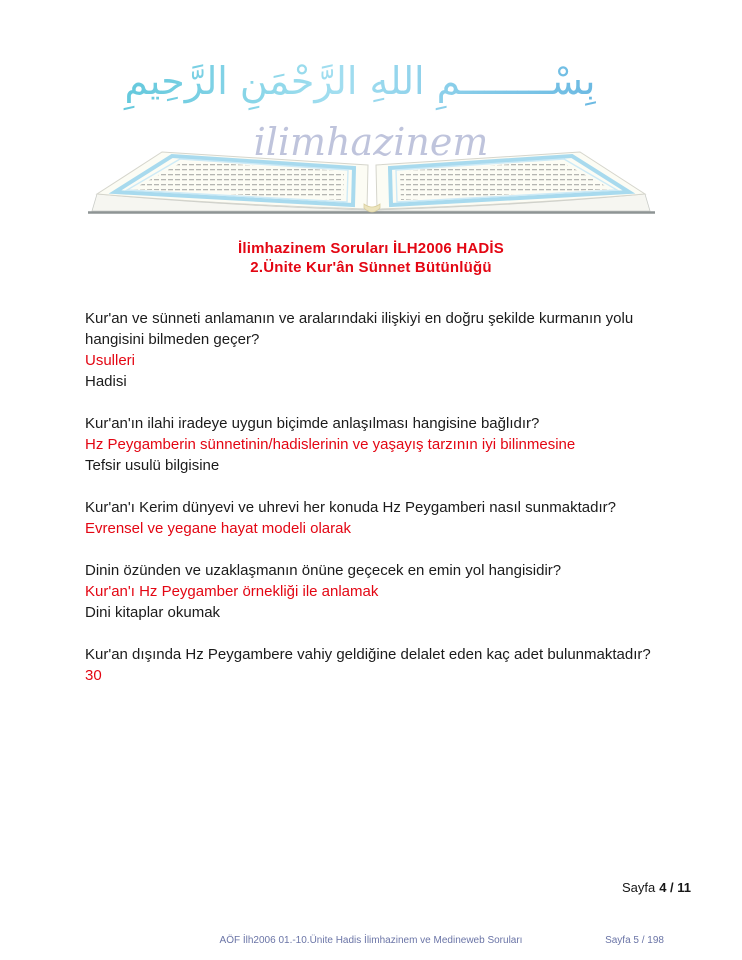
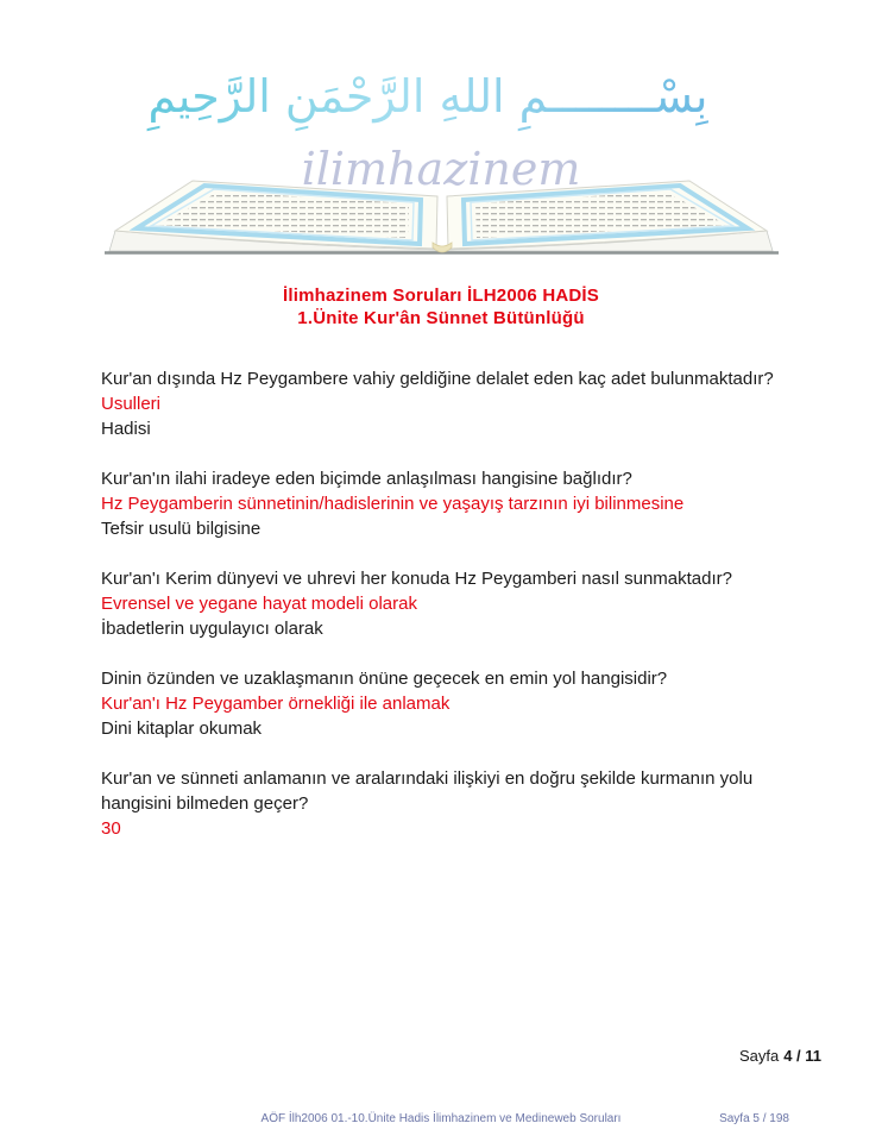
  بِسْــــــــمِ اللهِ الرَّحْمَنِ الرَّحِيمِ
  ilimhazinem
  İlimhazinem Soruları İLH2006 HADİS
- 2.Ünite Kur'ân Sünnet Bütünlüğü
+ 1.Ünite Kur'ân Sünnet Bütünlüğü
- Kur'an ve sünneti anlamanın ve aralarındaki ilişkiyi en doğru şekilde kurmanın yolu hangisini bilmeden geçer?
+ Kur'an dışında Hz Peygambere vahiy geldiğine delalet eden kaç adet bulunmaktadır?
  Usulleri
  Hadisi
- Kur'an'ın ilahi iradeye uygun biçimde anlaşılması hangisine bağlıdır?
+ Kur'an'ın ilahi iradeye eden biçimde anlaşılması hangisine bağlıdır?
  Hz Peygamberin sünnetinin/hadislerinin ve yaşayış tarzının iyi bilinmesine
  Tefsir usulü bilgisine
  Kur'an'ı Kerim dünyevi ve uhrevi her konuda Hz Peygamberi nasıl sunmaktadır?
  Evrensel ve yegane hayat modeli olarak
+ İbadetlerin uygulayıcı olarak
  Dinin özünden ve uzaklaşmanın önüne geçecek en emin yol hangisidir?
  Kur'an'ı Hz Peygamber örnekliği ile anlamak
  Dini kitaplar okumak
- Kur'an dışında Hz Peygambere vahiy geldiğine delalet eden kaç adet bulunmaktadır?
+ Kur'an ve sünneti anlamanın ve aralarındaki ilişkiyi en doğru şekilde kurmanın yolu hangisini bilmeden geçer?
  30
  Sayfa 4 / 11
  AÖF İlh2006 01.-10.Ünite Hadis İlimhazinem ve Medineweb Soruları
  Sayfa 5 / 198
